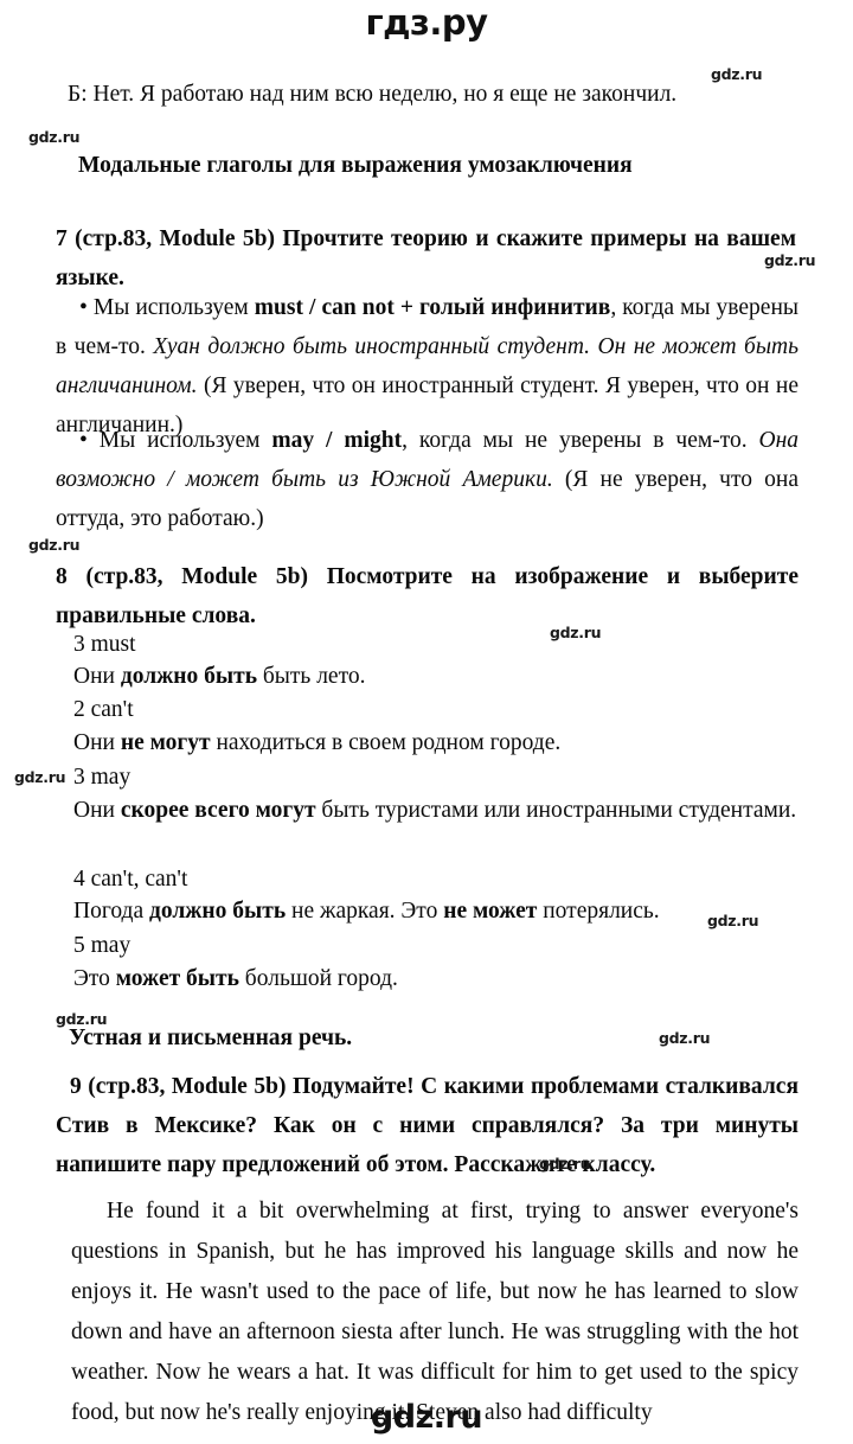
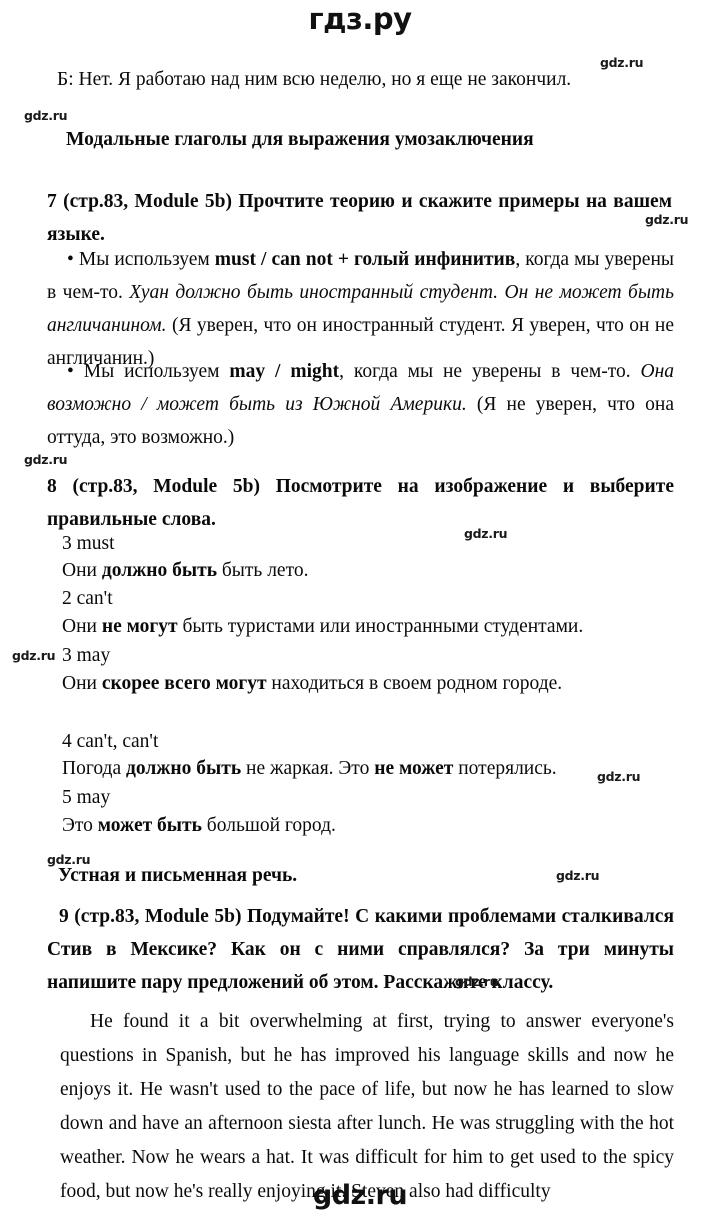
  гдз.ру
  Б: Нет. Я работаю над ним всю неделю, но я еще не закончил.
  Модальные глаголы для выражения умозаключения
  7 (стр.83, Module 5b) Прочтите теорию и скажите примеры на вашем языке.
  • Мы используем must / can not + голый инфинитив, когда мы уверены в чем-то. Хуан должно быть иностранный студент. Он не может быть англичанином. (Я уверен, что он иностранный студент. Я уверен, что он не англичанин.)
- • Мы используем may / might, когда мы не уверены в чем-то. Она возможно / может быть из Южной Америки. (Я не уверен, что она оттуда, это работаю.)
+ • Мы используем may / might, когда мы не уверены в чем-то. Она возможно / может быть из Южной Америки. (Я не уверен, что она оттуда, это возможно.)
  8 (стр.83, Module 5b) Посмотрите на изображение и выберите правильные слова.
  3 must
  Они должно быть быть лето.
  2 can't
- Они не могут находиться в своем родном городе.
+ Они не могут быть туристами или иностранными студентами.
  3 may
- Они скорее всего могут быть туристами или иностранными студентами.
+ Они скорее всего могут находиться в своем родном городе.
  4 can't, can't
  Погода должно быть не жаркая. Это не может потерялись.
  5 may
  Это может быть большой город.
  Устная и письменная речь.
  9 (стр.83, Module 5b) Подумайте! С какими проблемами сталкивался Стив в Мексике? Как он с ними справлялся? За три минуты напишите пару предложений об этом. Расскажите классу.
  He found it a bit overwhelming at first, trying to answer everyone's questions in Spanish, but he has improved his language skills and now he enjoys it. He wasn't used to the pace of life, but now he has learned to slow down and have an afternoon siesta after lunch. He was struggling with the hot weather. Now he wears a hat. It was difficult for him to get used to the spicy food, but now he's really enjoying it. Steven also had difficulty
  gdz.ru
  gdz.ru
  gdz.ru
  gdz.ru
  gdz.ru
  gdz.ru
  gdz.ru
  gdz.ru
  gdz.ru
  gdz.ru
  gdz.ru
